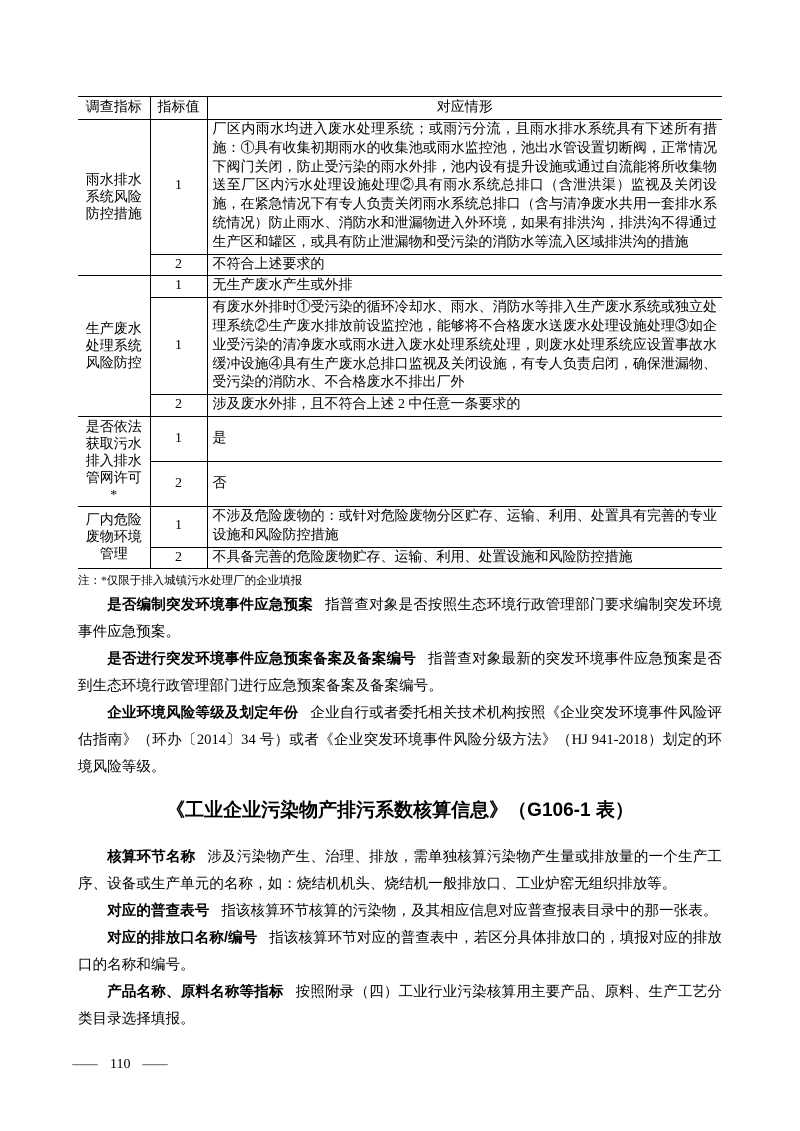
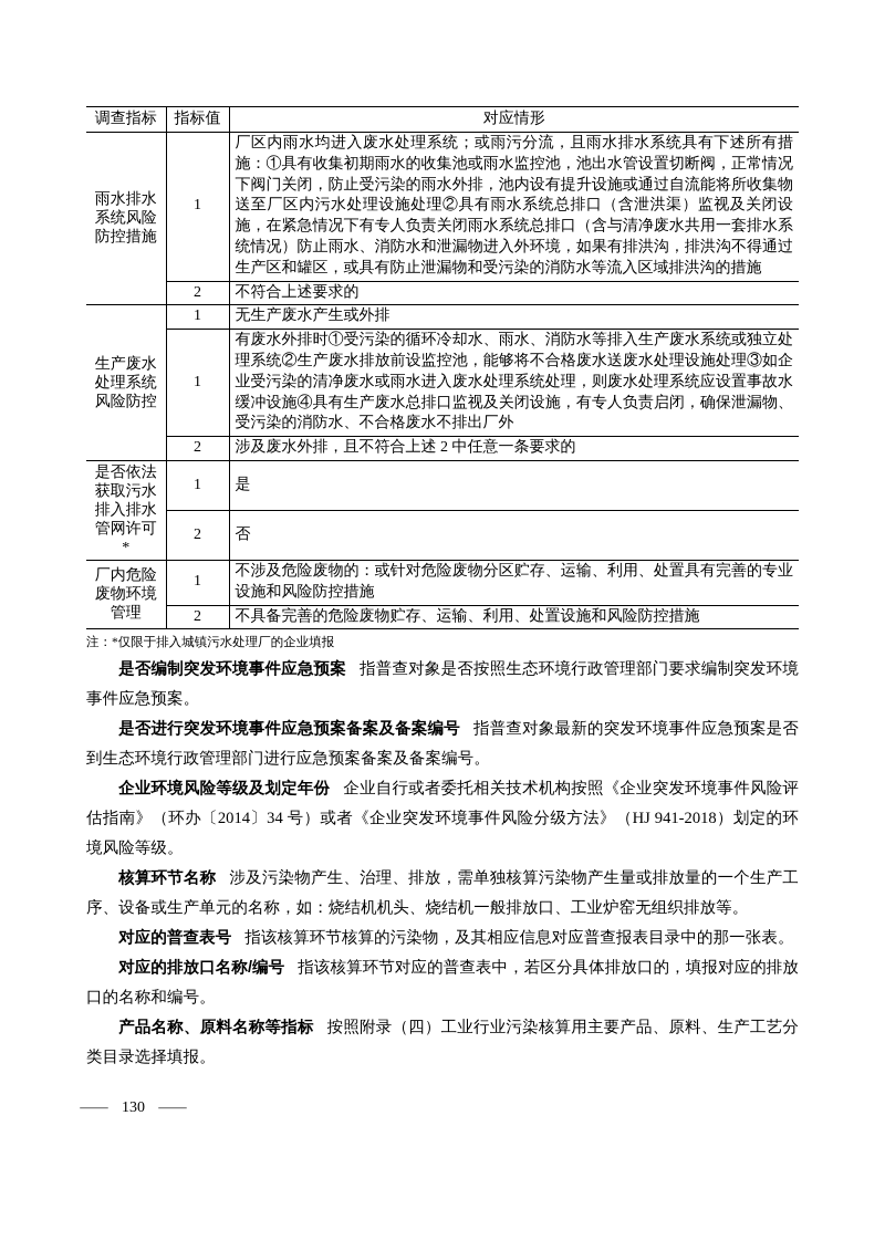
  调查指标	指标值	对应情形
  雨水排水系统风险防控措施	1	厂区内雨水均进入废水处理系统；或雨污分流，且雨水排水系统具有下述所有措施：①具有收集初期雨水的收集池或雨水监控池，池出水管设置切断阀，正常情况下阀门关闭，防止受污染的雨水外排，池内设有提升设施或通过自流能将所收集物送至厂区内污水处理设施处理②具有雨水系统总排口（含泄洪渠）监视及关闭设施，在紧急情况下有专人负责关闭雨水系统总排口（含与清净废水共用一套排水系统情况）防止雨水、消防水和泄漏物进入外环境，如果有排洪沟，排洪沟不得通过生产区和罐区，或具有防止泄漏物和受污染的消防水等流入区域排洪沟的措施
  2	不符合上述要求的
  生产废水处理系统风险防控	1	无生产废水产生或外排
  1	有废水外排时①受污染的循环冷却水、雨水、消防水等排入生产废水系统或独立处理系统②生产废水排放前设监控池，能够将不合格废水送废水处理设施处理③如企业受污染的清净废水或雨水进入废水处理系统处理，则废水处理系统应设置事故水缓冲设施④具有生产废水总排口监视及关闭设施，有专人负责启闭，确保泄漏物、受污染的消防水、不合格废水不排出厂外
  2	涉及废水外排，且不符合上述 2 中任意一条要求的
  是否依法获取污水排入排水管网许可*	1	是
  2	否
  厂内危险废物环境管理	1	不涉及危险废物的：或针对危险废物分区贮存、运输、利用、处置具有完善的专业设施和风险防控措施
  2	不具备完善的危险废物贮存、运输、利用、处置设施和风险防控措施
  注：*仅限于排入城镇污水处理厂的企业填报
  是否编制突发环境事件应急预案 指普查对象是否按照生态环境行政管理部门要求编制突发环境事件应急预案。
  是否进行突发环境事件应急预案备案及备案编号 指普查对象最新的突发环境事件应急预案是否到生态环境行政管理部门进行应急预案备案及备案编号。
  企业环境风险等级及划定年份 企业自行或者委托相关技术机构按照《企业突发环境事件风险评估指南》（环办〔2014〕34 号）或者《企业突发环境事件风险分级方法》（HJ 941-2018）划定的环境风险等级。
- 《工业企业污染物产排污系数核算信息》（G106-1 表）
  核算环节名称 涉及污染物产生、治理、排放，需单独核算污染物产生量或排放量的一个生产工序、设备或生产单元的名称，如：烧结机机头、烧结机一般排放口、工业炉窑无组织排放等。
  对应的普查表号 指该核算环节核算的污染物，及其相应信息对应普查报表目录中的那一张表。
  对应的排放口名称/编号 指该核算环节对应的普查表中，若区分具体排放口的，填报对应的排放口的名称和编号。
  产品名称、原料名称等指标 按照附录（四）工业行业污染核算用主要产品、原料、生产工艺分类目录选择填报。
  —
- 110
+ 130
  —
